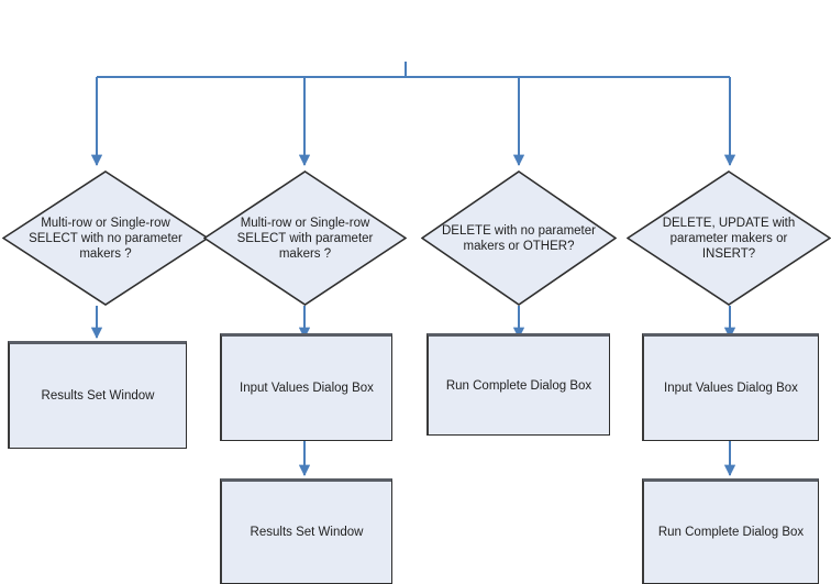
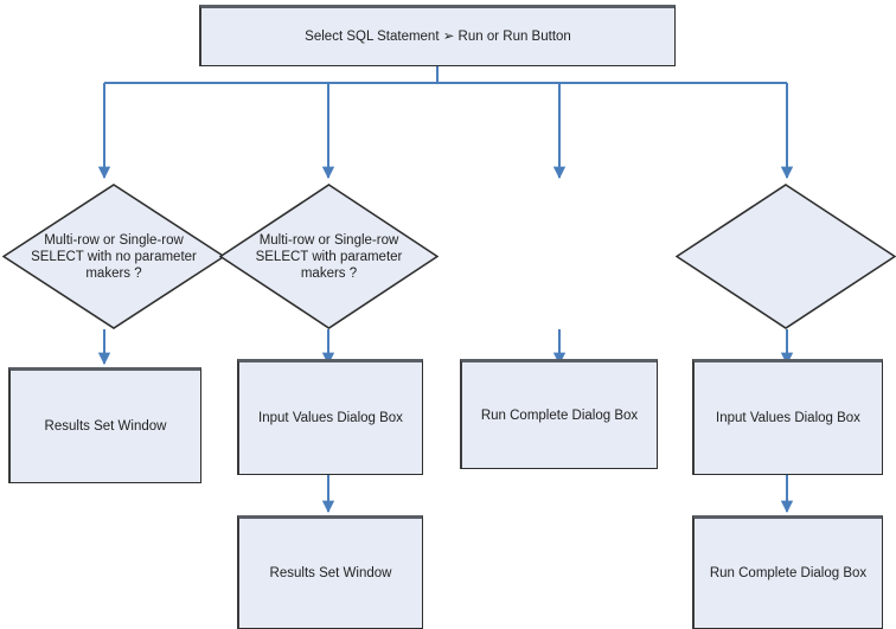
+ Select SQL Statement ➢ Run or Run Button
  Multi-row or Single-row
  SELECT with no parameter
  makers ?
  Multi-row or Single-row
  SELECT with parameter
  makers ?
- DELETE with no parameter
- makers or OTHER?
- DELETE, UPDATE with
- parameter makers or INSERT?
  Results Set Window
  Input Values Dialog Box
  Run Complete Dialog Box
  Input Values Dialog Box
  Results Set Window
  Run Complete Dialog Box
